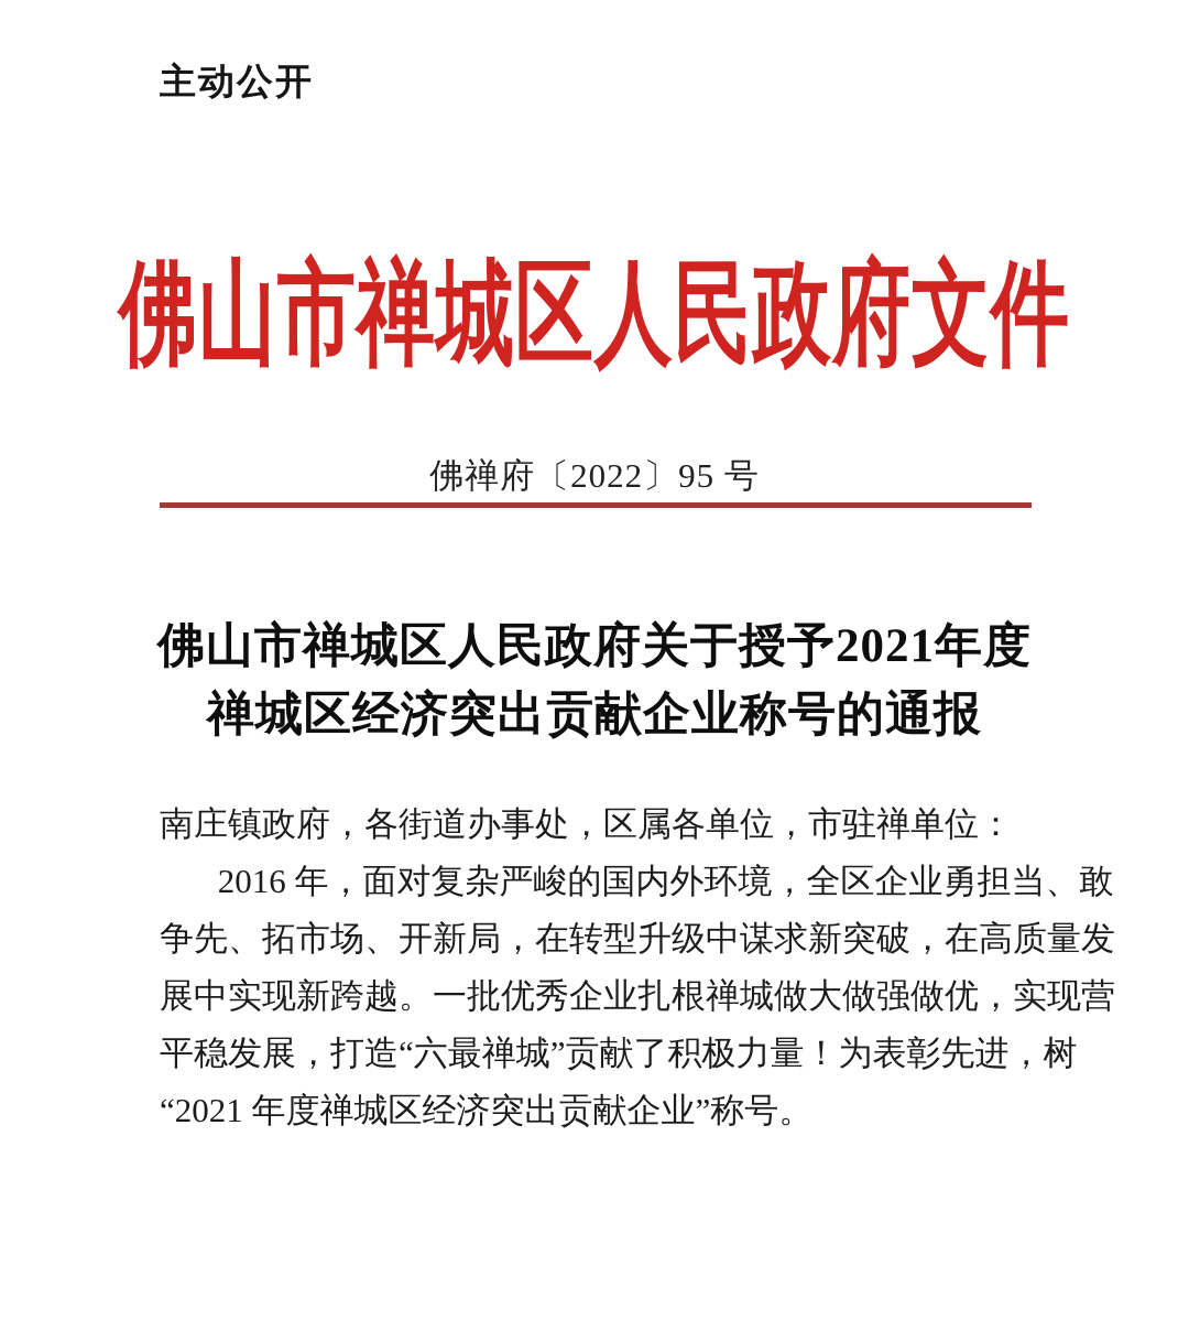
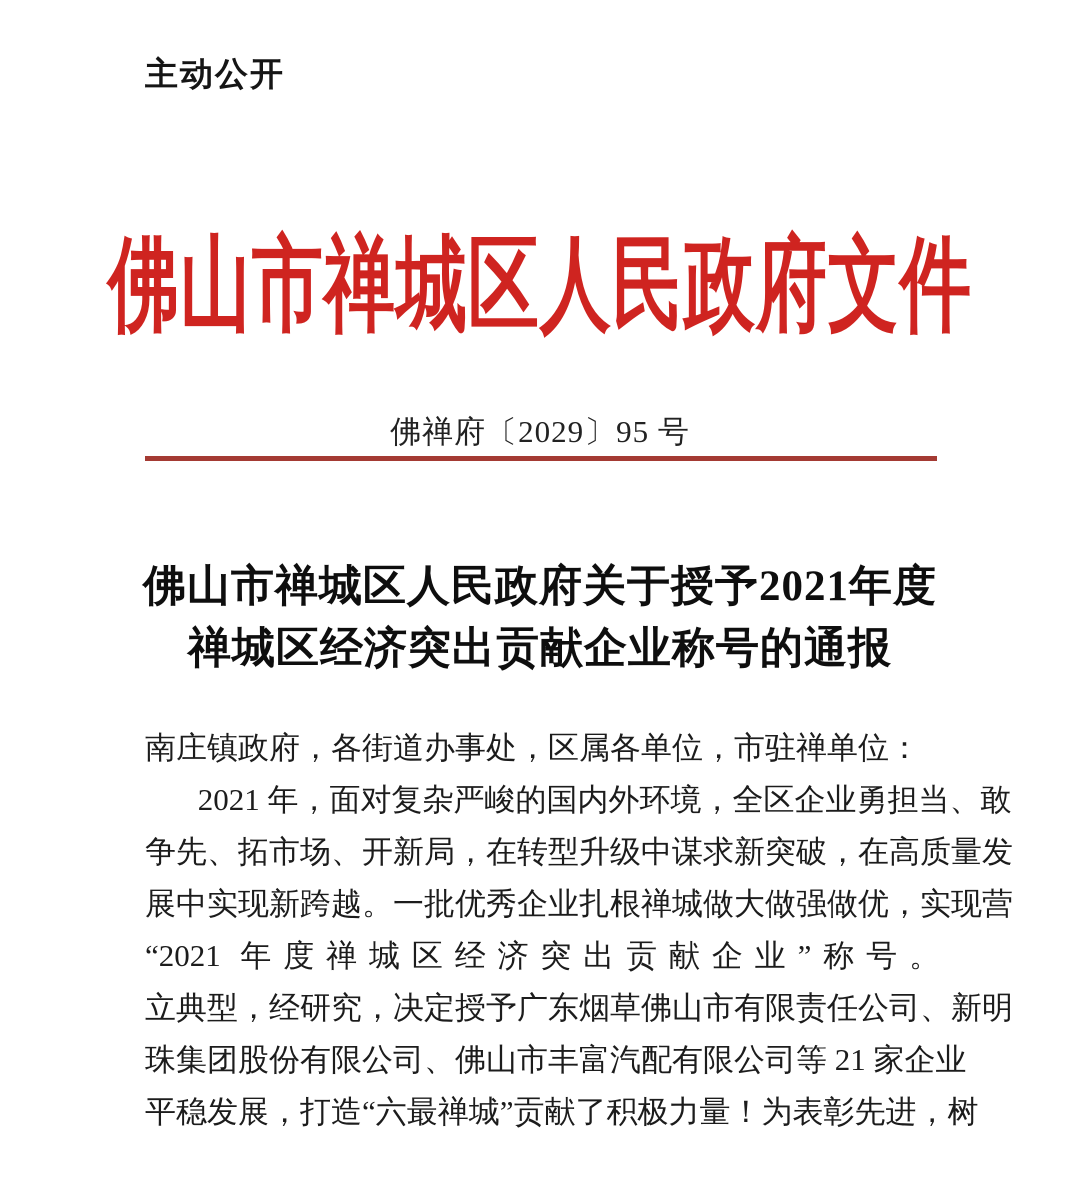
  主动公开
  佛山市禅城区人民政府文件
- 佛禅府〔2022〕95 号
+ 佛禅府〔2029〕95 号
  佛山市禅城区人民政府关于授予2021年度
  禅城区经济突出贡献企业称号的通报
  南庄镇政府，各街道办事处，区属各单位，市驻禅单位：
- 2016 年，面对复杂严峻的国内外环境，全区企业勇担当、敢
+ 2021 年，面对复杂严峻的国内外环境，全区企业勇担当、敢
  争先、拓市场、开新局，在转型升级中谋求新突破，在高质量发
  展中实现新跨越。一批优秀企业扎根禅城做大做强做优，实现营
- 平稳发展，打造“六最禅城”贡献了积极力量！为表彰先进，树
+ “2021 年度禅城区经济突出贡献企业”称号。
+ 立典型，经研究，决定授予广东烟草佛山市有限责任公司、新明
+ 珠集团股份有限公司、佛山市丰富汽配有限公司等 21 家企业
- “2021 年度禅城区经济突出贡献企业”称号。
+ 平稳发展，打造“六最禅城”贡献了积极力量！为表彰先进，树
